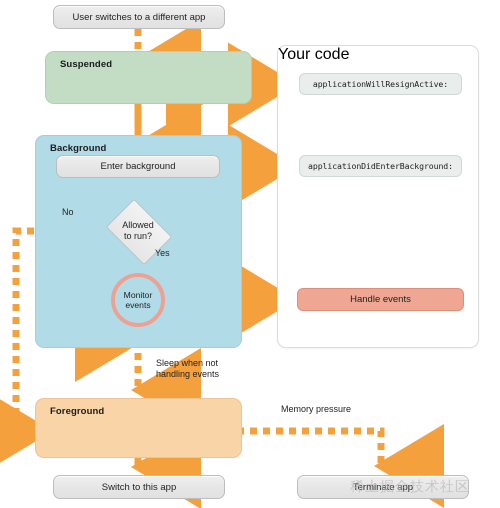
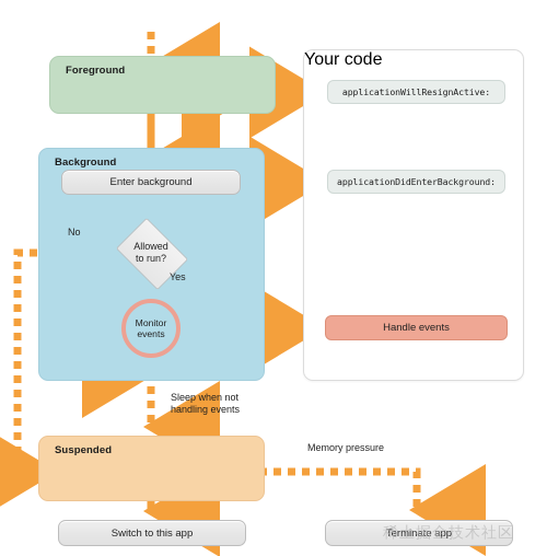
- Suspended
+ Foreground
  Background
- Foreground
+ Suspended
  Your code
- User switches to a different app
  Enter background
  Switch to this app
  Terminate app
  Allowed
  to run?
  Monitor
  events
  applicationWillResignActive:
  applicationDidEnterBackground:
  Handle events
  No
  Yes
  Sleep when not
  handling events
  Memory pressure
  稀土掘金技术社区
